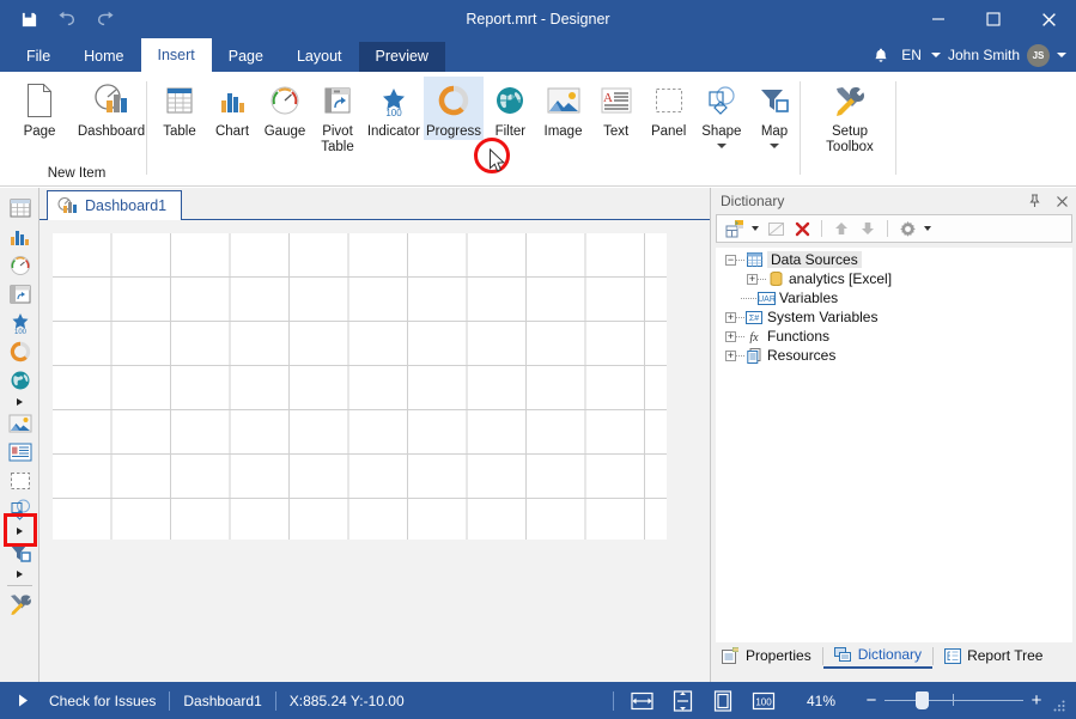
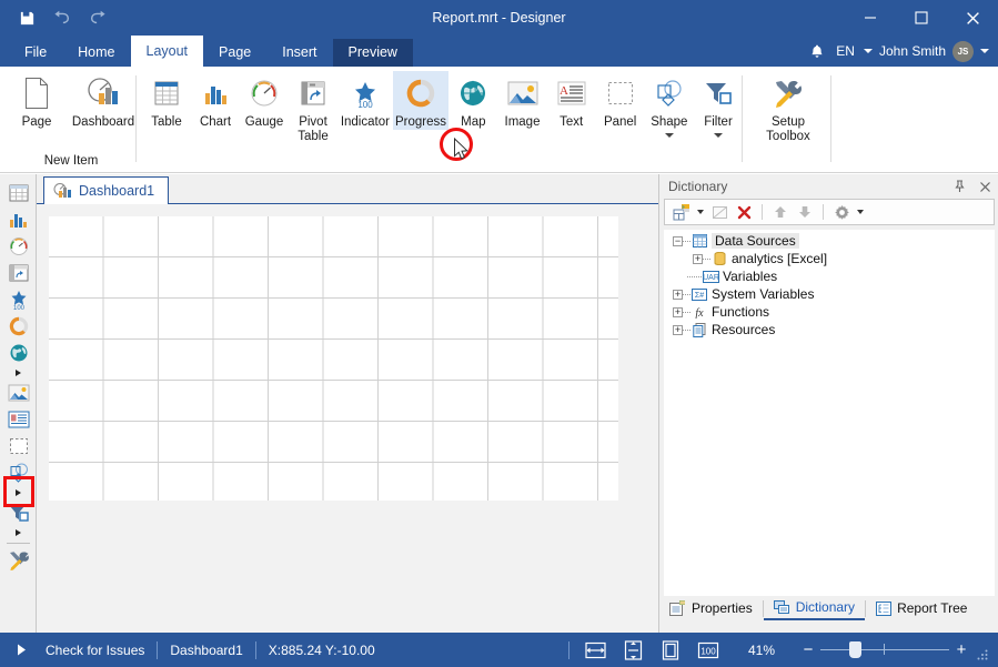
  Report.mrt - Designer
  File
  Home
- Insert
+ Layout
  Page
- Layout
+ Insert
  Preview
  EN
  John Smith
  JS
  Page
  Dashboard
  New Item
  Table
  Chart
  Gauge
  Pivot
  Table
  100
  Indicator
  Progress
- Filter
+ Map
  Image
  A
  Text
  Panel
  Shape
- Map
+ Filter
  Setup
  Toolbox
  Dashboard1
  Dictionary
  −
  Data Sources
  +
  analytics [Excel]
  Variables
  +
  System Variables
  +
  fx
  Functions
  +
  Resources
  Properties
  Dictionary
  Report Tree
  Check for Issues
  Dashboard1
  X:885.24 Y:-10.00
  100
  41%
  −
  +
